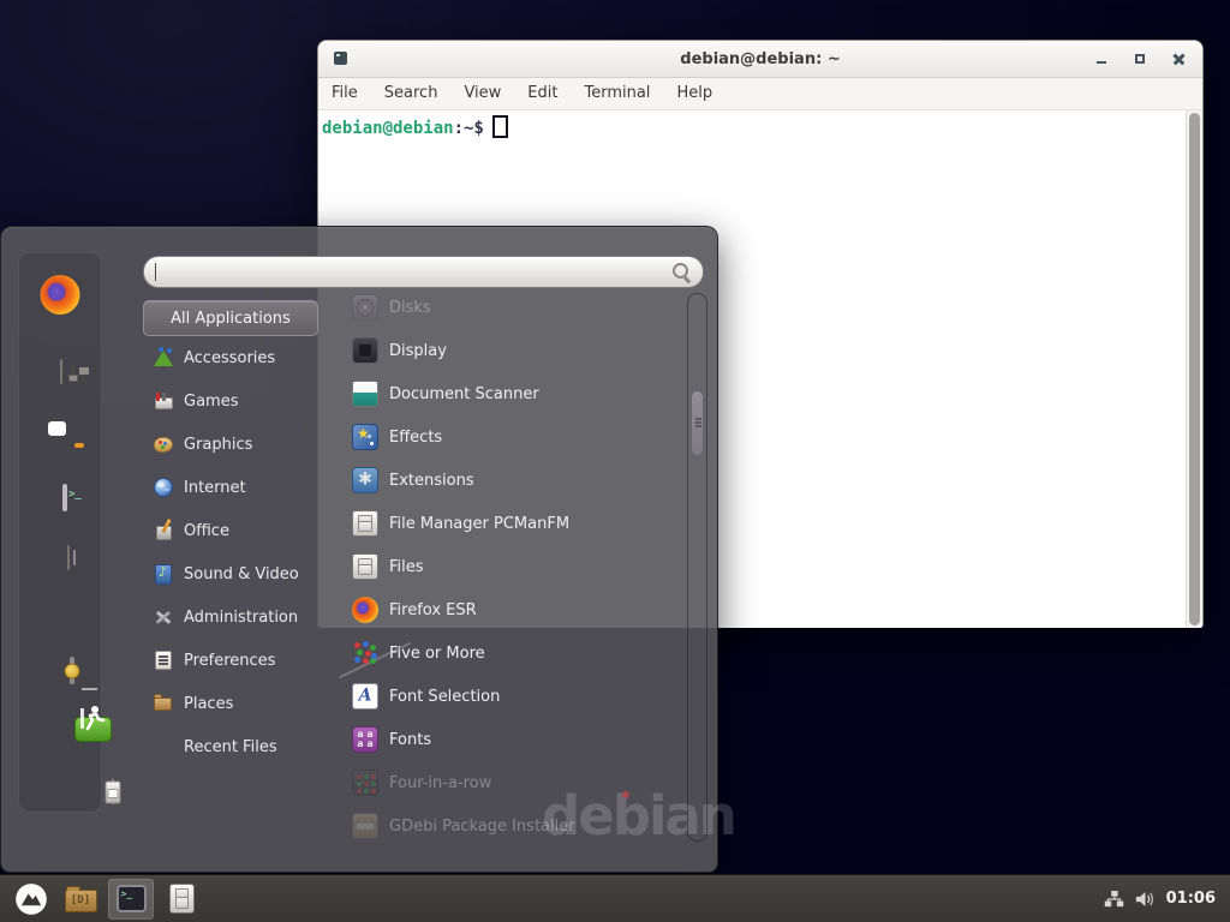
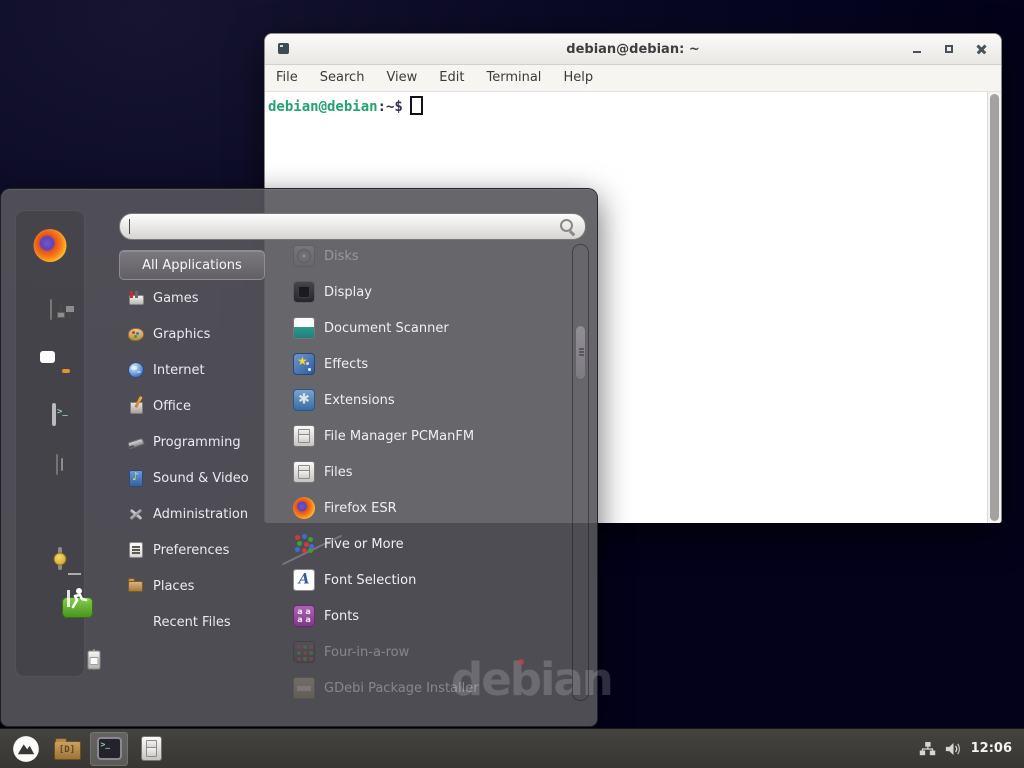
  debian@debian: ~
  File
  Search
  View
  Edit
  Terminal
  Help
  debian@debian:~$
  debian
  All Applications
- Accessories
  Games
  Graphics
  Internet
  Office
+ Programming
  Sound & Video
  Administration
  Preferences
  Places
  Recent Files
  Disks
  Display
  Document Scanner
  Effects
  Extensions
  File Manager PCManFM
  Files
  Firefox ESR
  Five or More
  Font Selection
  Fonts
  Four-in-a-row
  GDebi Package Installer
- 01:06
+ 12:06
